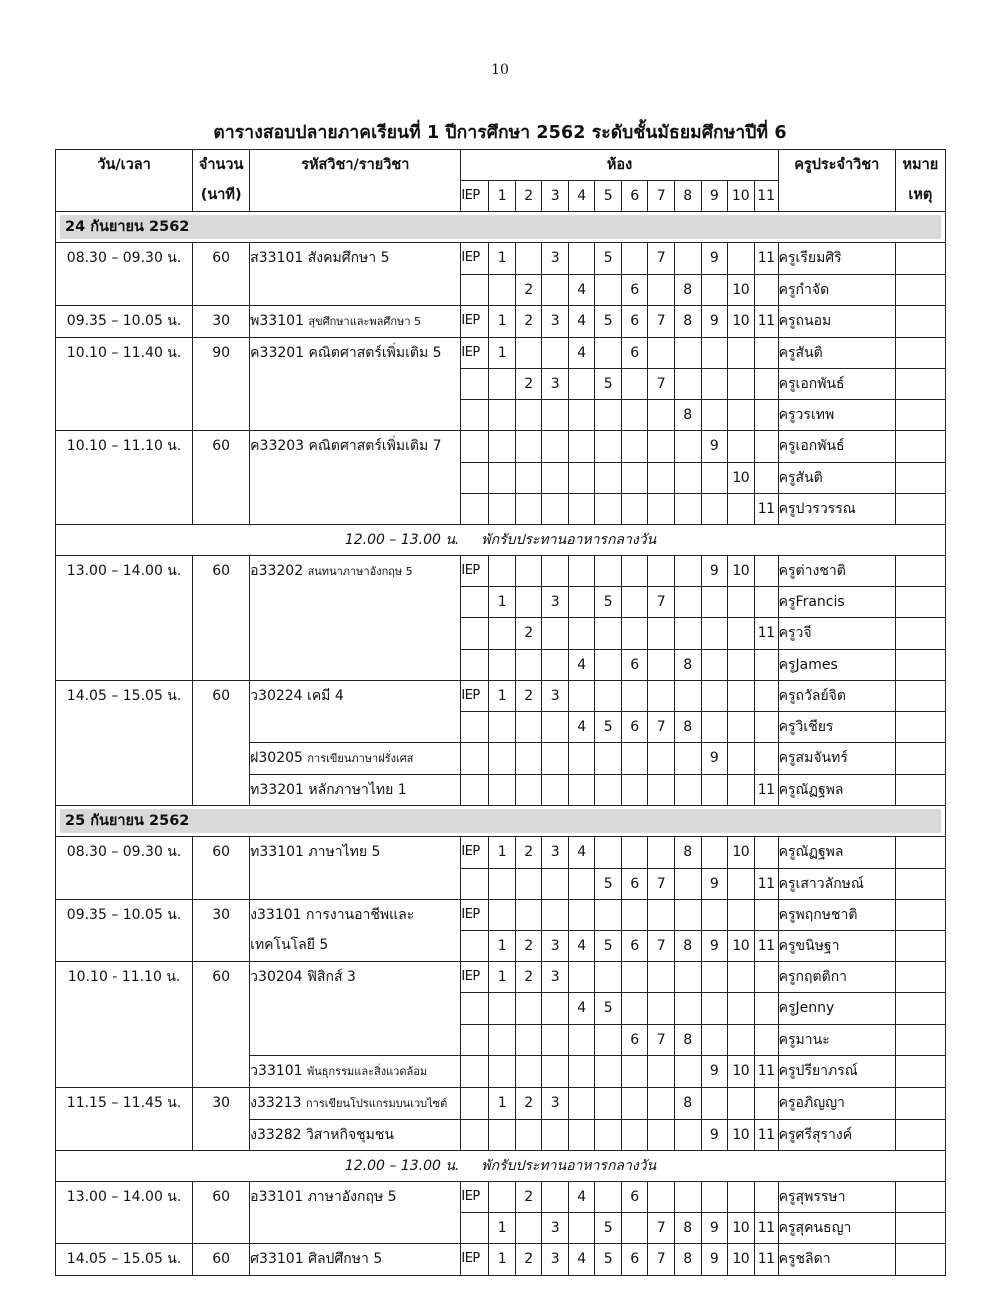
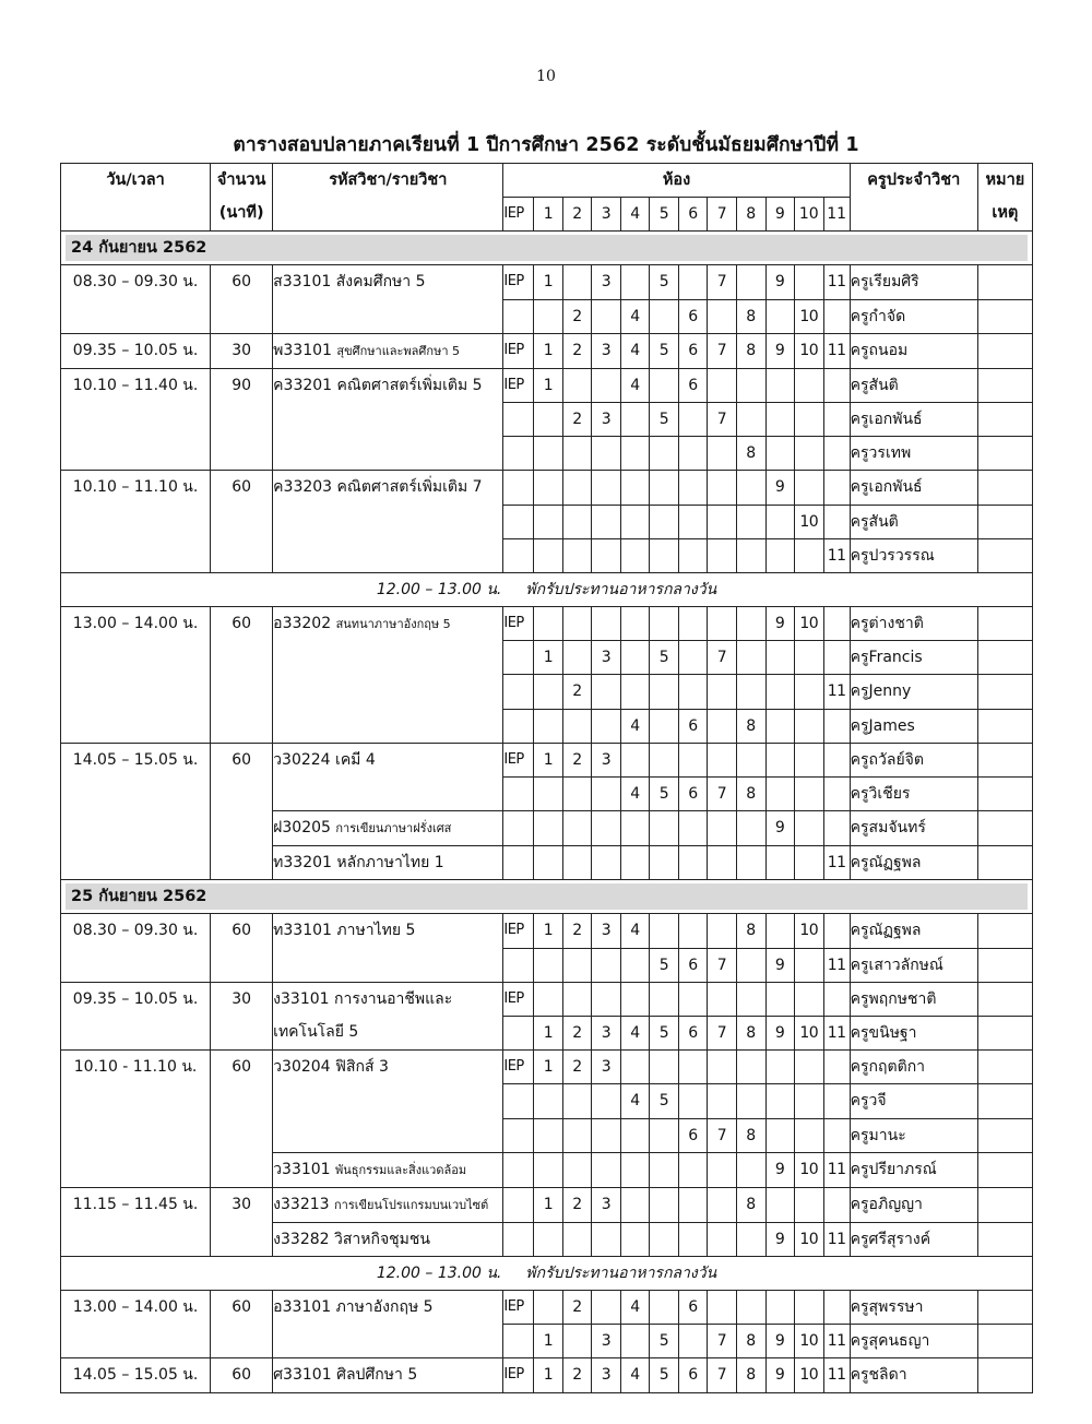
  10
- ตารางสอบปลายภาคเรียนที่ 1 ปีการศึกษา 2562 ระดับชั้นมัธยมศึกษาปีที่ 6
+ ตารางสอบปลายภาคเรียนที่ 1 ปีการศึกษา 2562 ระดับชั้นมัธยมศึกษาปีที่ 1
  วัน/เวลา	จำนวน (นาที)	รหัสวิชา/รายวิชา	ห้อง	ครูประจำวิชา	หมาย เหตุ
  IEP	1	2	3	4	5	6	7	8	9	10	11
  24 กันยายน 2562
  08.30 – 09.30 น.	60	ส33101 สังคมศึกษา 5	IEP	1		3		5		7		9		11	ครูเรียมศิริ
  		2		4		6		8		10		ครูกำจัด
  09.35 – 10.05 น.	30	พ33101 สุขศึกษาและพลศึกษา 5	IEP	1	2	3	4	5	6	7	8	9	10	11	ครูถนอม
  10.10 – 11.40 น.	90	ค33201 คณิตศาสตร์เพิ่มเติม 5	IEP	1			4		6						ครูสันติ
  		2	3		5		7					ครูเอกพันธ์
  								8				ครูวรเทพ
  10.10 – 11.10 น.	60	ค33203 คณิตศาสตร์เพิ่มเติม 7										9			ครูเอกพันธ์
  										10		ครูสันติ
  											11	ครูปวรวรรณ
  12.00 – 13.00 น. พักรับประทานอาหารกลางวัน
  13.00 – 14.00 น.	60	อ33202 สนทนาภาษาอังกฤษ 5	IEP									9	10		ครูต่างชาติ
  	1		3		5		7					ครูFrancis
- 		2									11	ครูวจี
+ 		2									11	ครูJenny
  				4		6		8				ครูJames
  14.05 – 15.05 น.	60	ว30224 เคมี 4	IEP	1	2	3									ครูถวัลย์จิต
  				4	5	6	7	8				ครูวิเชียร
  ฝ30205 การเขียนภาษาฝรั่งเศส										9			ครูสมจันทร์
  ท33201 หลักภาษาไทย 1												11	ครูณัฏฐพล
  25 กันยายน 2562
  08.30 – 09.30 น.	60	ท33101 ภาษาไทย 5	IEP	1	2	3	4				8		10		ครูณัฏฐพล
  					5	6	7		9		11	ครูเสาวลักษณ์
  09.35 – 10.05 น.	30	ง33101 การงานอาชีพและเทคโนโลยี 5	IEP												ครูพฤกษชาติ
  	1	2	3	4	5	6	7	8	9	10	11	ครูขนิษฐา
  10.10 - 11.10 น.	60	ว30204 ฟิสิกส์ 3	IEP	1	2	3									ครูกฤตติกา
- 				4	5							ครูJenny
+ 				4	5							ครูวจี
  						6	7	8				ครูมานะ
  ว33101 พันธุกรรมและสิ่งแวดล้อม										9	10	11	ครูปรียาภรณ์
  11.15 – 11.45 น.	30	ง33213 การเขียนโปรแกรมบนเวบไซต์		1	2	3					8				ครูอภิญญา
  ง33282 วิสาหกิจชุมชน										9	10	11	ครูศรีสุรางค์
  12.00 – 13.00 น. พักรับประทานอาหารกลางวัน
  13.00 – 14.00 น.	60	อ33101 ภาษาอังกฤษ 5	IEP		2		4		6						ครูสุพรรษา
  	1		3		5		7	8	9	10	11	ครูสุคนธญา
  14.05 – 15.05 น.	60	ศ33101 ศิลปศึกษา 5	IEP	1	2	3	4	5	6	7	8	9	10	11	ครูชลิดา
